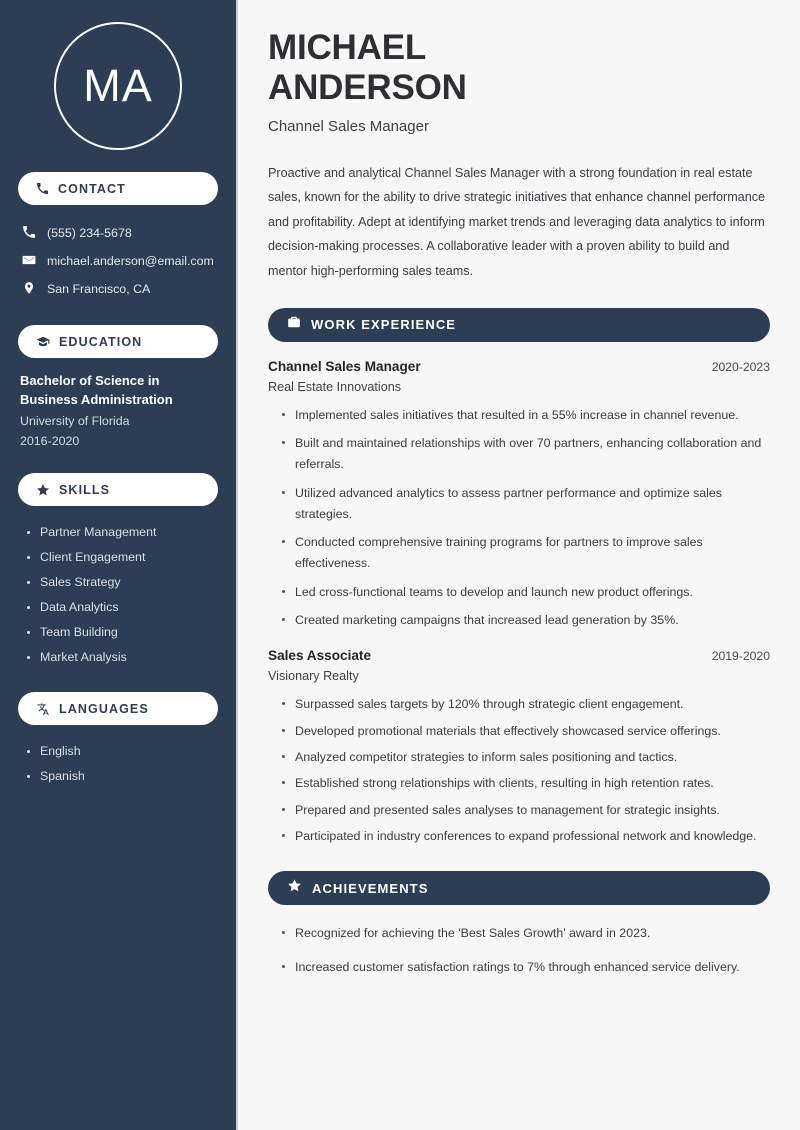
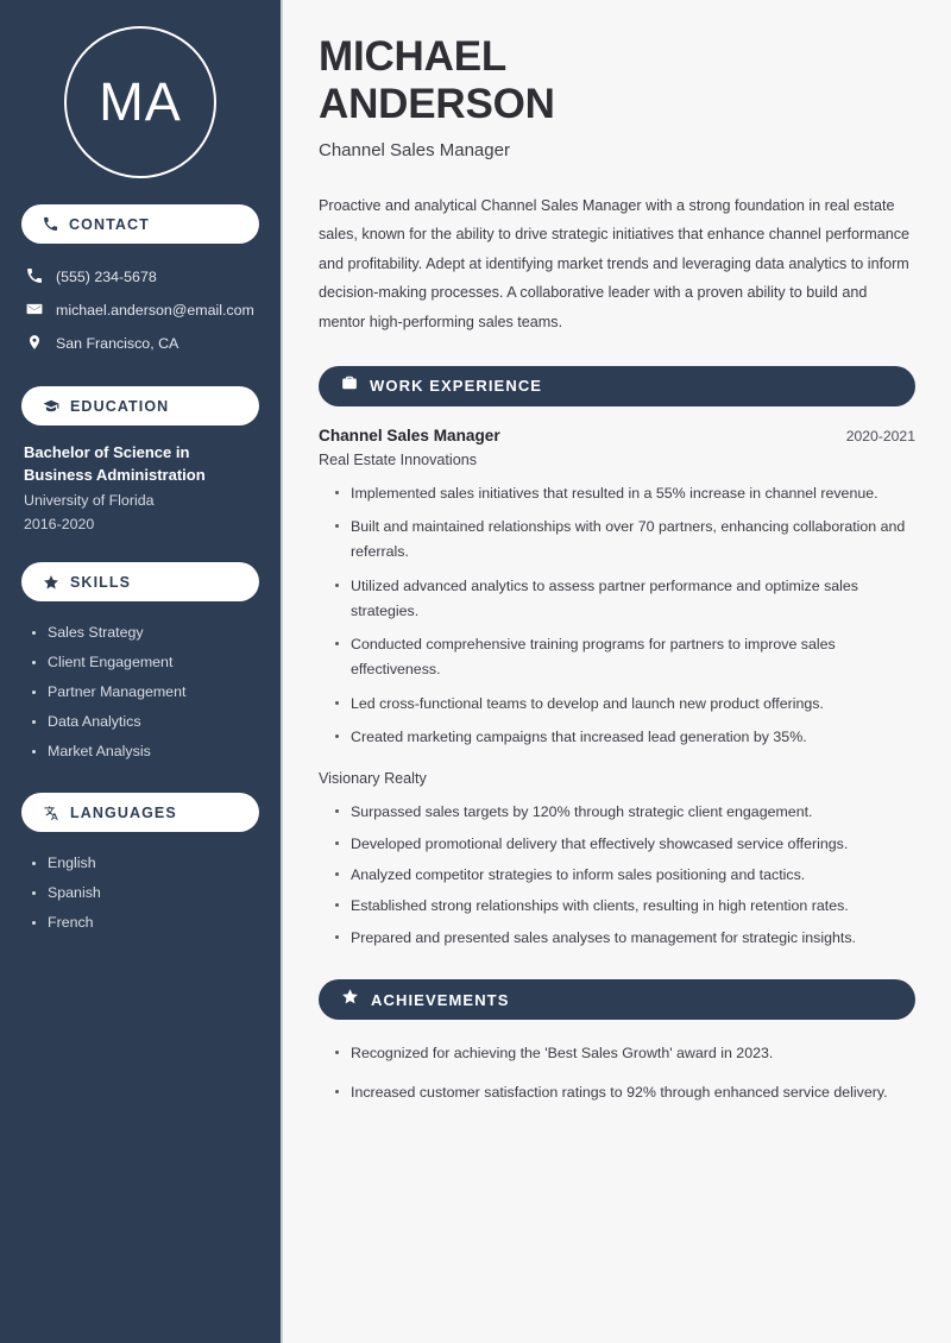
  MA
  CONTACT
  (555) 234-5678
  michael.anderson@email.com
  San Francisco, CA
  EDUCATION
  Bachelor of Science in Business Administration
  University of Florida
  2016-2020
  SKILLS
- Partner Management
+ Sales Strategy
  Client Engagement
- Sales Strategy
+ Partner Management
  Data Analytics
- Team Building
  Market Analysis
  LANGUAGES
  English
  Spanish
+ French
  MICHAEL
  ANDERSON
  Channel Sales Manager
  Proactive and analytical Channel Sales Manager with a strong foundation in real estate sales, known for the ability to drive strategic initiatives that enhance channel performance and profitability. Adept at identifying market trends and leveraging data analytics to inform decision-making processes. A collaborative leader with a proven ability to build and mentor high-performing sales teams.
  WORK EXPERIENCE
  Channel Sales Manager
- 2020-2023
+ 2020-2021
  Real Estate Innovations
  Implemented sales initiatives that resulted in a 55% increase in channel revenue.
  Built and maintained relationships with over 70 partners, enhancing collaboration and referrals.
  Utilized advanced analytics to assess partner performance and optimize sales strategies.
  Conducted comprehensive training programs for partners to improve sales effectiveness.
  Led cross-functional teams to develop and launch new product offerings.
  Created marketing campaigns that increased lead generation by 35%.
- Sales Associate
- 2019-2020
  Visionary Realty
  Surpassed sales targets by 120% through strategic client engagement.
- Developed promotional materials that effectively showcased service offerings.
+ Developed promotional delivery that effectively showcased service offerings.
  Analyzed competitor strategies to inform sales positioning and tactics.
  Established strong relationships with clients, resulting in high retention rates.
  Prepared and presented sales analyses to management for strategic insights.
- Participated in industry conferences to expand professional network and knowledge.
  ACHIEVEMENTS
  Recognized for achieving the 'Best Sales Growth' award in 2023.
- Increased customer satisfaction ratings to 7% through enhanced service delivery.
+ Increased customer satisfaction ratings to 92% through enhanced service delivery.
